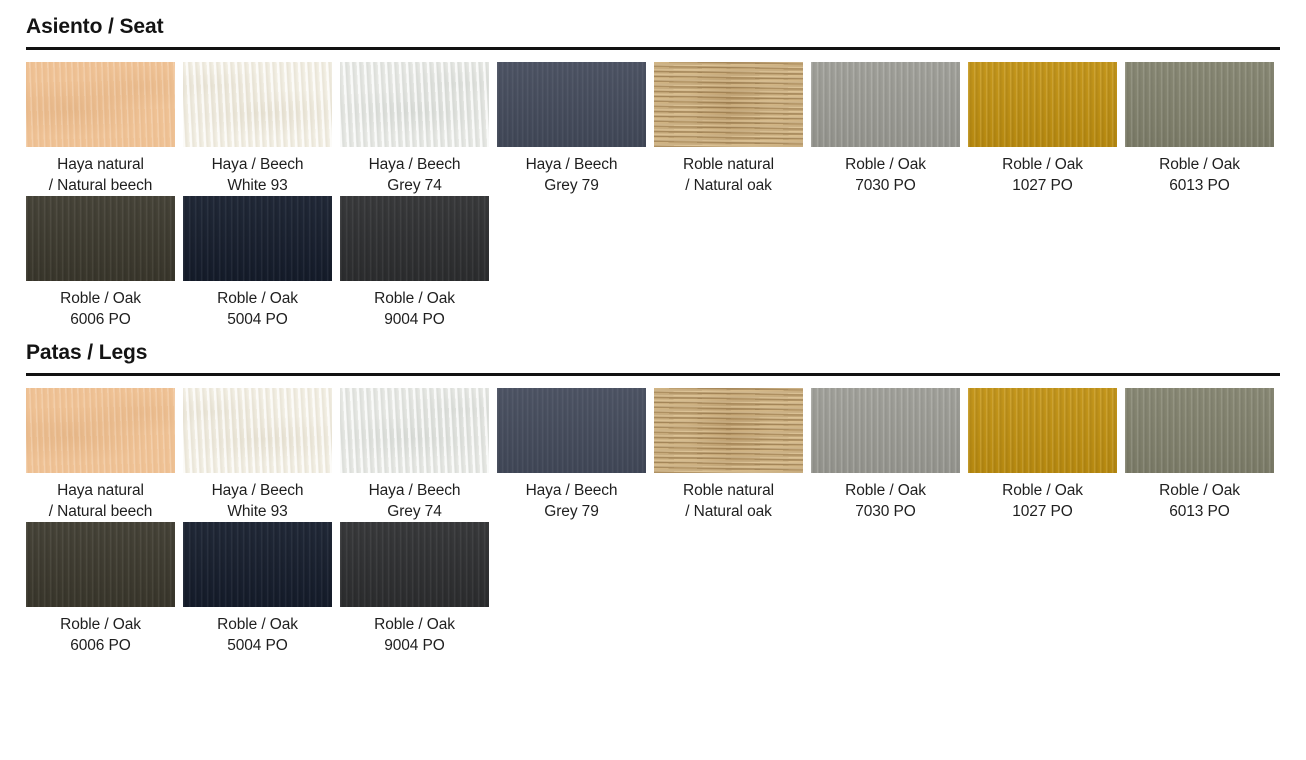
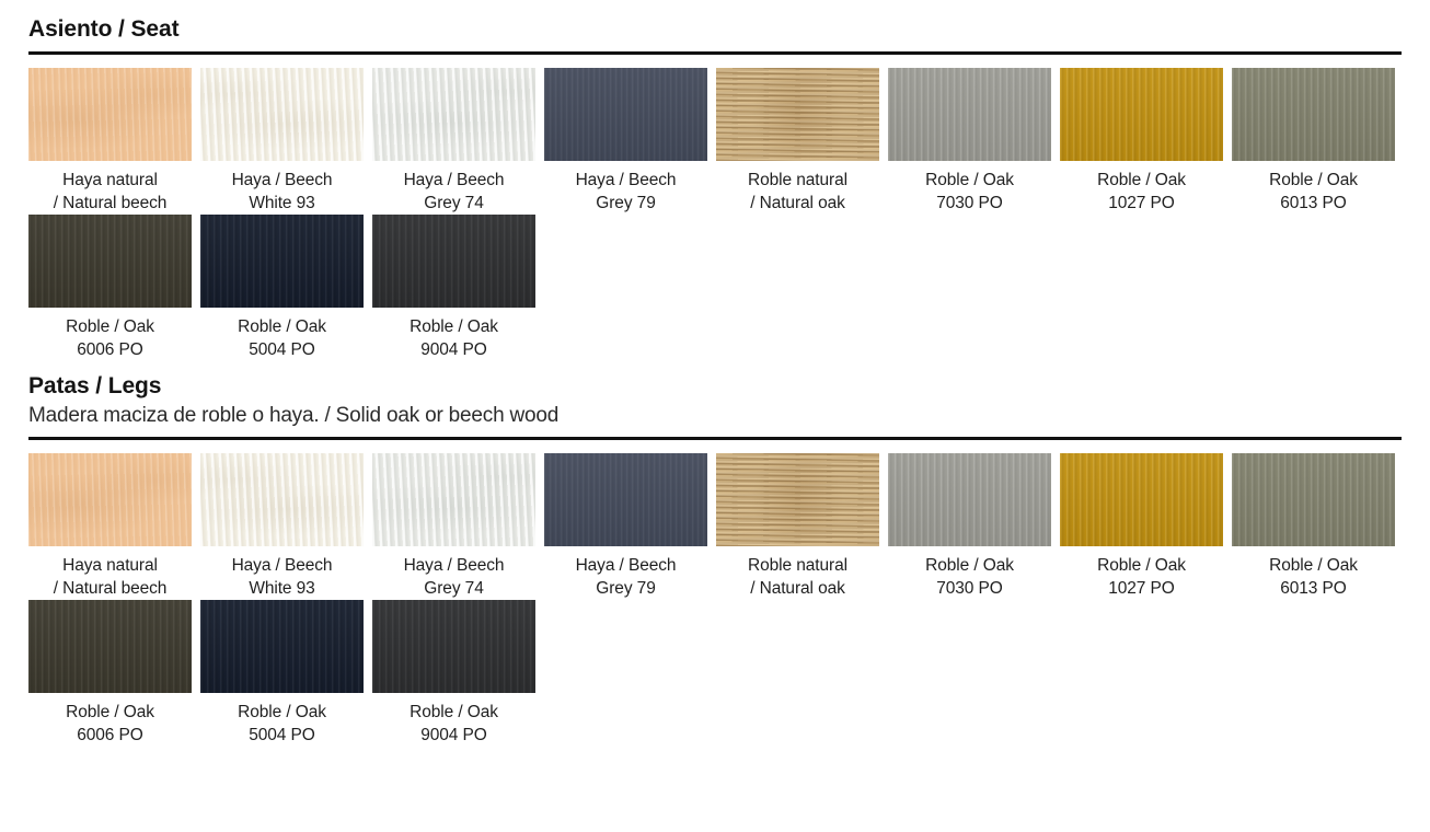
  Asiento / Seat
  Haya natural
  / Natural beech
  Haya / Beech
  White 93
  Haya / Beech
  Grey 74
  Haya / Beech
  Grey 79
  Roble natural
  / Natural oak
  Roble / Oak
  7030 PO
  Roble / Oak
  1027 PO
  Roble / Oak
  6013 PO
  Roble / Oak
  6006 PO
  Roble / Oak
  5004 PO
  Roble / Oak
  9004 PO
  Patas / Legs
+ Madera maciza de roble o haya. / Solid oak or beech wood
  Haya natural
  / Natural beech
  Haya / Beech
  White 93
  Haya / Beech
  Grey 74
  Haya / Beech
  Grey 79
  Roble natural
  / Natural oak
  Roble / Oak
  7030 PO
  Roble / Oak
  1027 PO
  Roble / Oak
  6013 PO
  Roble / Oak
  6006 PO
  Roble / Oak
  5004 PO
  Roble / Oak
  9004 PO
